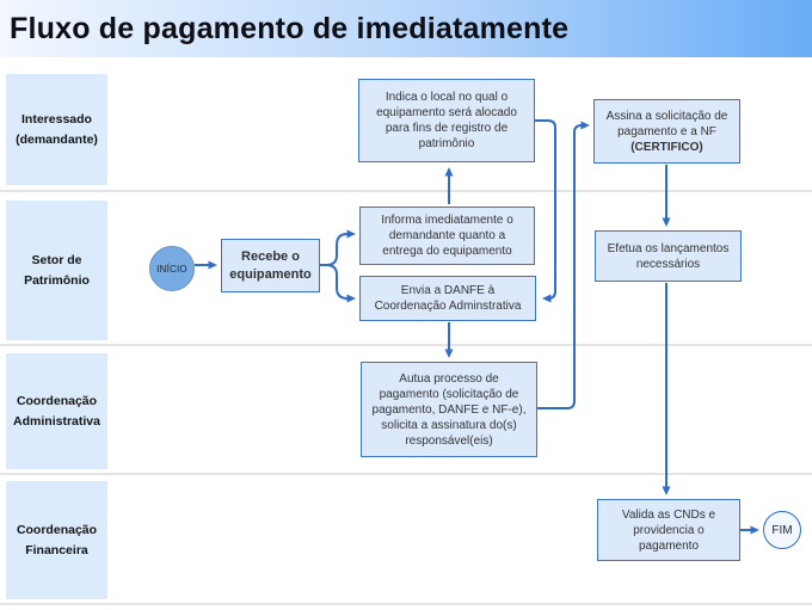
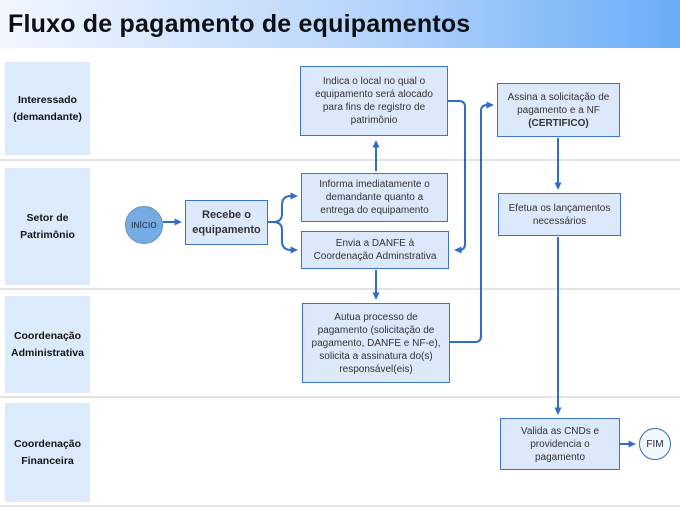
- Fluxo de pagamento de imediatamente
+ Fluxo de pagamento de equipamentos
  Interessado
  (demandante)
  Setor de
  Patrimônio
  Coordenação
  Administrativa
  Coordenação
  Financeira
  INÍCIO
  Recebe o
  equipamento
  Informa imediatamente o
  demandante quanto a
  entrega do equipamento
  Envia a DANFE à
  Coordenação Adminstrativa
  Indica o local no qual o
  equipamento será alocado
  para fins de registro de
  patrimônio
  Assina a solicitação de
  pagamento e a NF
  (CERTIFICO)
  Efetua os lançamentos
  necessários
  Autua processo de
  pagamento (solicitação de
  pagamento, DANFE e NF-e),
  solicita a assinatura do(s)
  responsável(eis)
  Valida as CNDs e
  providencia o
  pagamento
  FIM
